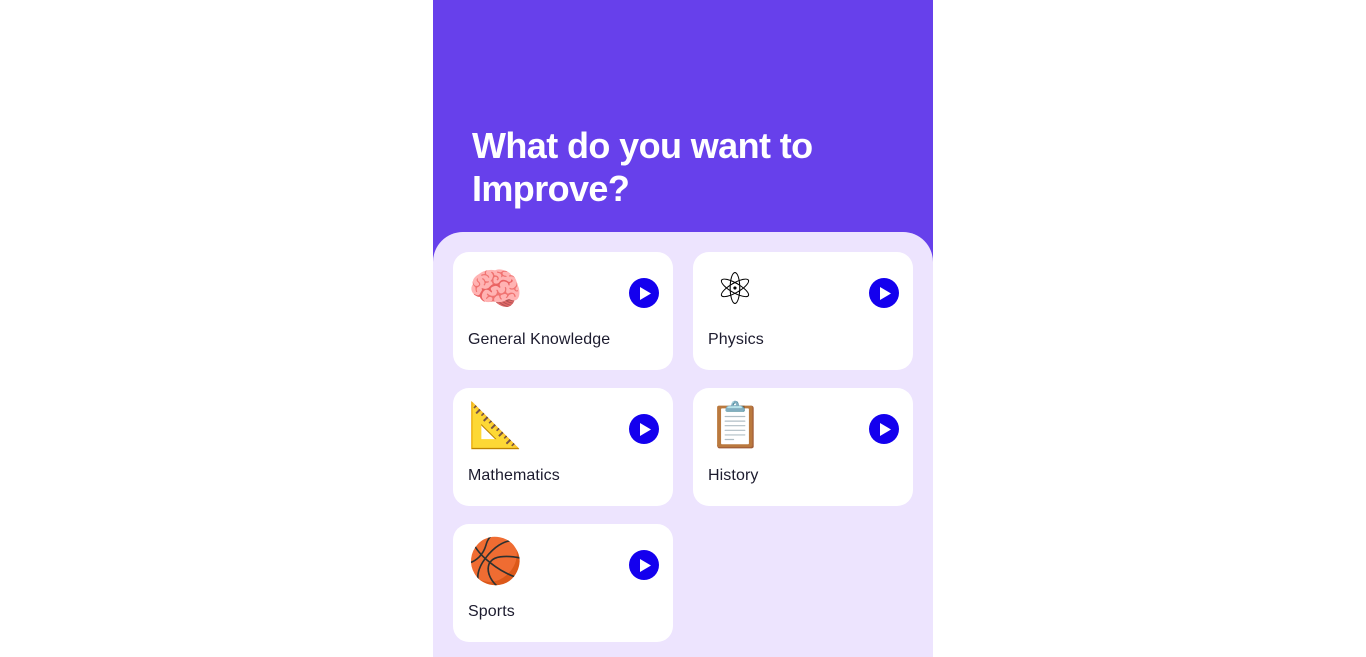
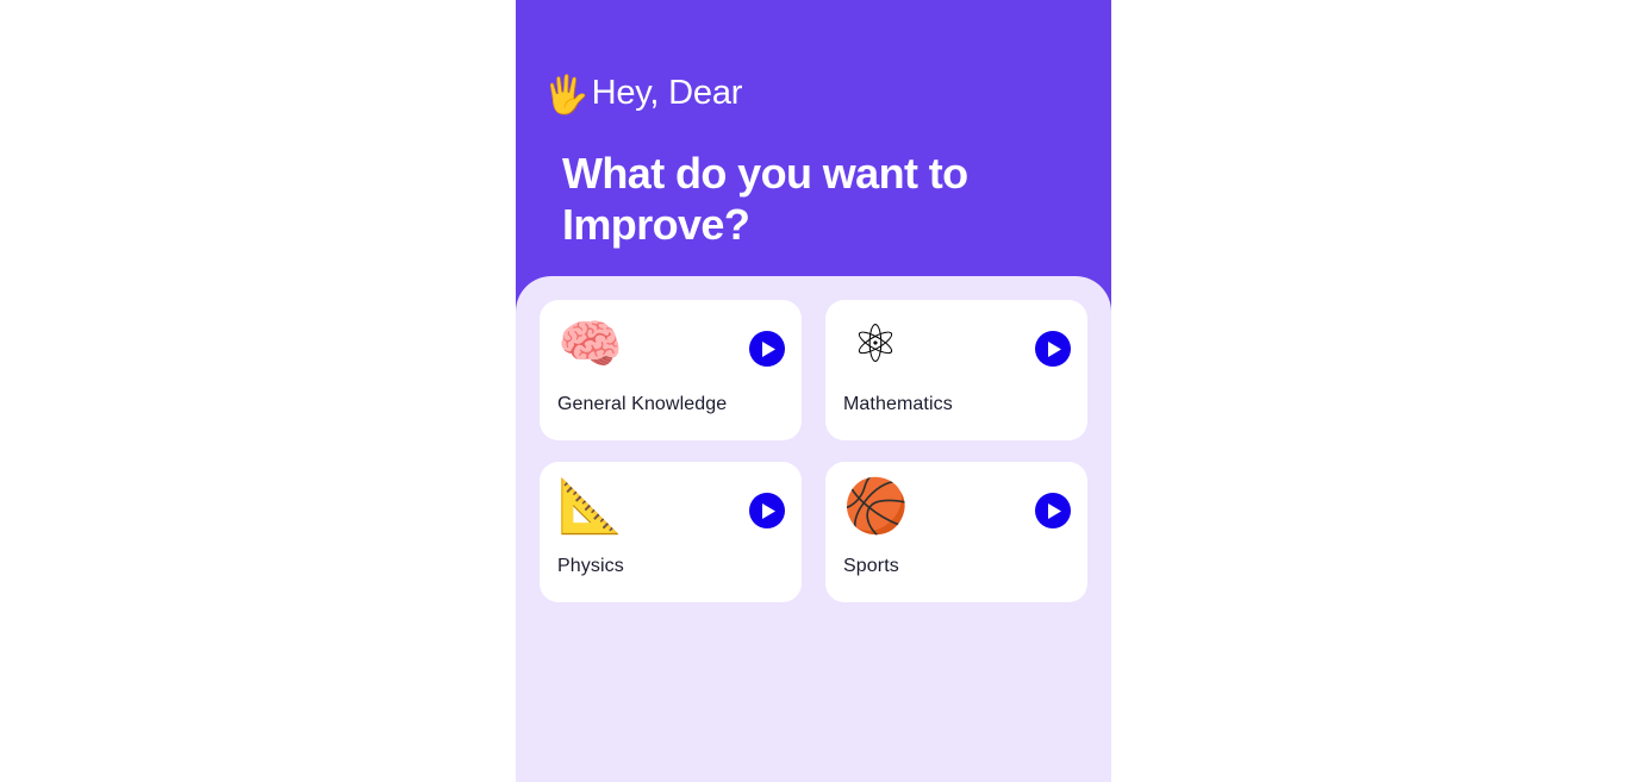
+ 🖐
+ Hey, Dear
  What do you want to Improve?
  🧠
  General Knowledge
  ⚛
- Physics
+ Mathematics
  📐
- Mathematics
+ Physics
- 📋
- History
  🏀
  Sports
